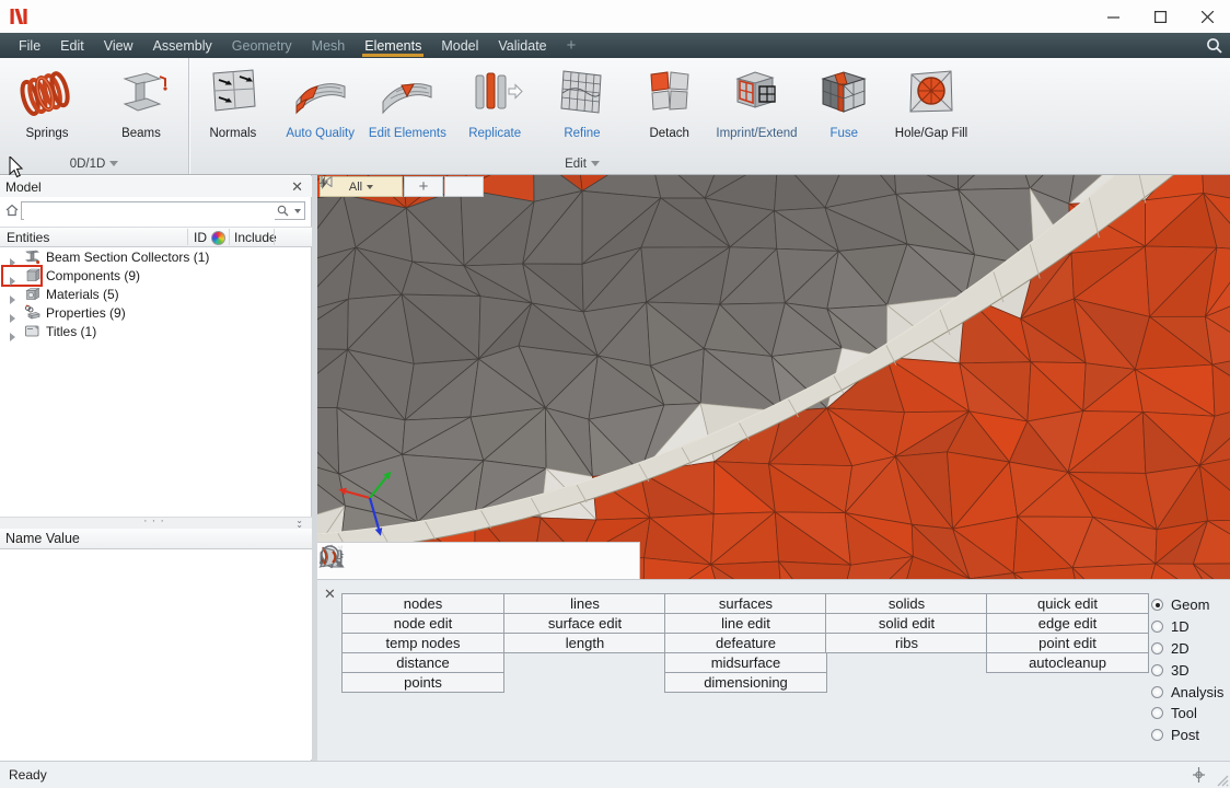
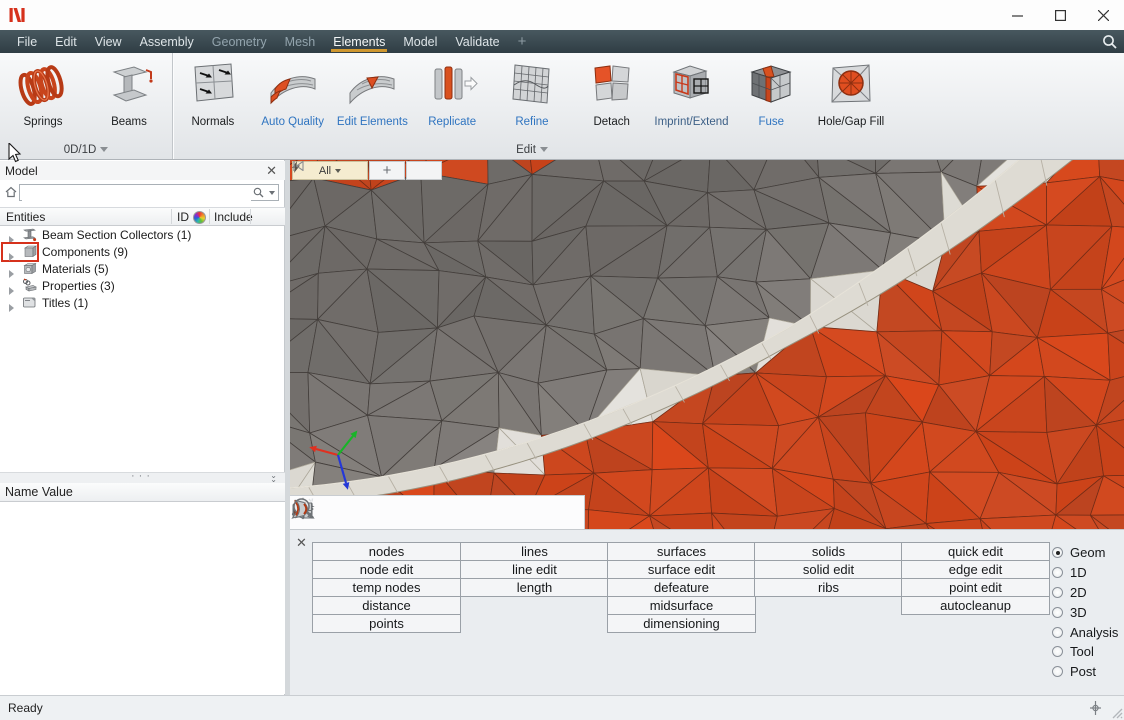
  File
  Edit
  View
  Assembly
  Geometry
  Mesh
  Elements
  Model
  Validate
  +
  Springs
  Beams
  0D/1D
  Normals
  Auto Quality
  Edit Elements
  Replicate
  Refine
  Detach
  Imprint/Extend
  Fuse
  Hole/Gap Fill
  Edit
  Model
  ✕
  Entities
  ID
  Includ
  Beam Section Collectors (1)
  Components (9)
  Materials (5)
- Properties (9)
+ Properties (3)
  Titles (1)
  ···
  ⌄
  ⌄
  Name Value
  All
  +
  ✕
  nodes
  node edit
  temp nodes
  distance
  points
  lines
- surface edit
+ line edit
  length
  surfaces
- line edit
+ surface edit
  defeature
  midsurface
  dimensioning
  solids
  solid edit
  ribs
  quick edit
  edge edit
  point edit
  autocleanup
  Geom
  1D
  2D
  3D
  Analysis
  Tool
  Post
  Ready
